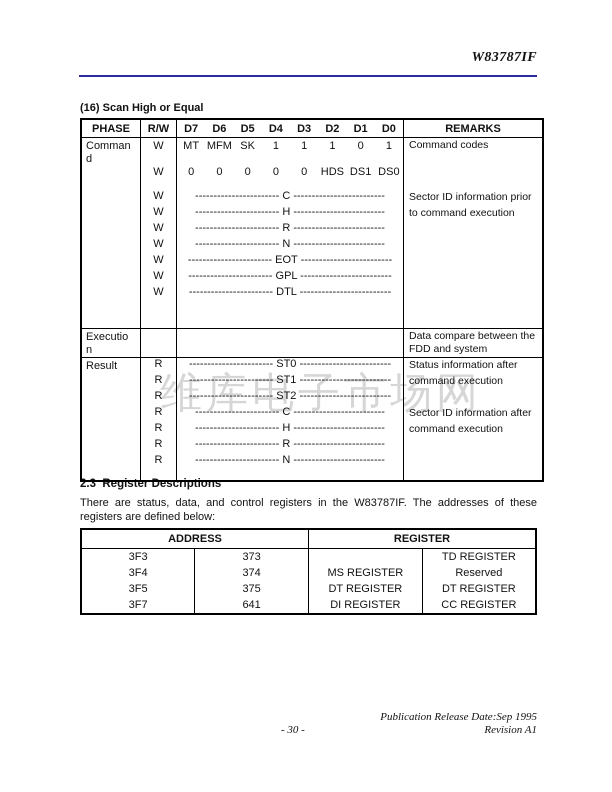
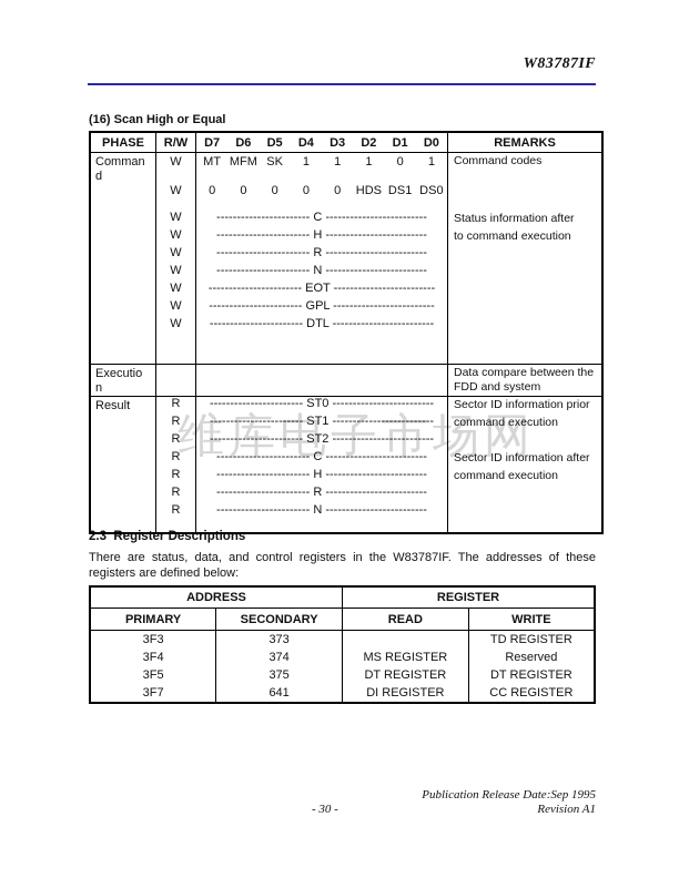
  W83787IF
  维库电子市场网
  (16) Scan High or Equal
  PHASE	R/W	D7 D6 D5 D4 D3 D2 D1 D0	REMARKS
  Command	W	MT MFM SK 1 1 1 0 1	Command codes
  W	0 0 0 0 0 HDS DS1 DS0
- W	----------------------- C -------------------------	Sector ID information prior
+ W	----------------------- C -------------------------	Status information after
  W	----------------------- H -------------------------	to command execution
  W	----------------------- R -------------------------
  W	----------------------- N -------------------------
  W	----------------------- EOT -------------------------
  W	----------------------- GPL -------------------------
  W	----------------------- DTL -------------------------
  Execution			Data compare between the FDD and system
- Result	R	----------------------- ST0 -------------------------	Status information after
+ Result	R	----------------------- ST0 -------------------------	Sector ID information prior
  R	----------------------- ST1 -------------------------	command execution
  R	----------------------- ST2 -------------------------
  R	----------------------- C -------------------------	Sector ID information after
  R	----------------------- H -------------------------	command execution
  R	----------------------- R -------------------------
  R	----------------------- N -------------------------
  2.3 Register Descriptions
  There are status, data, and control registers in the W83787IF. The addresses of these registers are defined below:
  ADDRESS	REGISTER
+ PRIMARY	SECONDARY	READ	WRITE
  3F3	373		TD REGISTER
  3F4	374	MS REGISTER	Reserved
  3F5	375	DT REGISTER	DT REGISTER
  3F7	641	DI REGISTER	CC REGISTER
  Publication Release Date:Sep 1995
  - 30 -
  Revision A1
